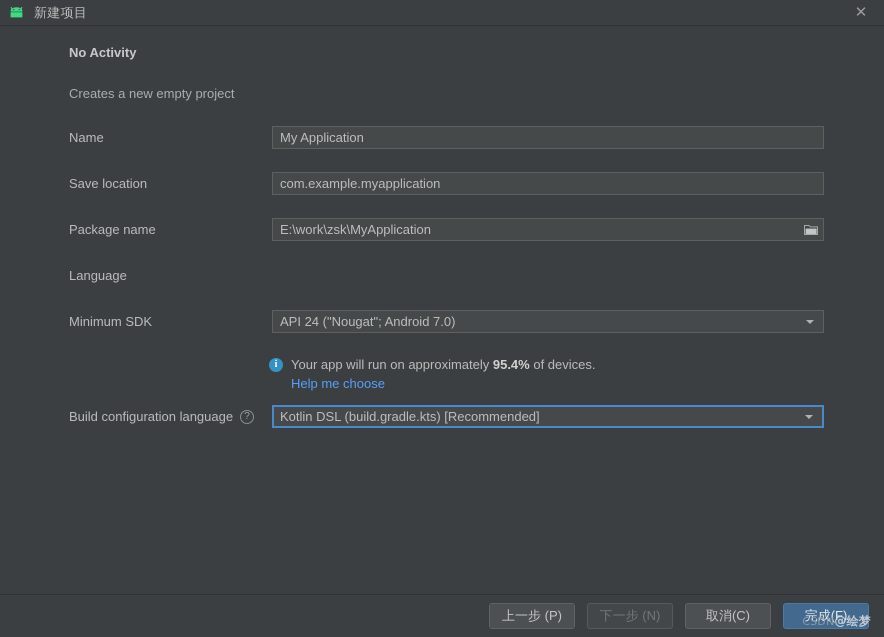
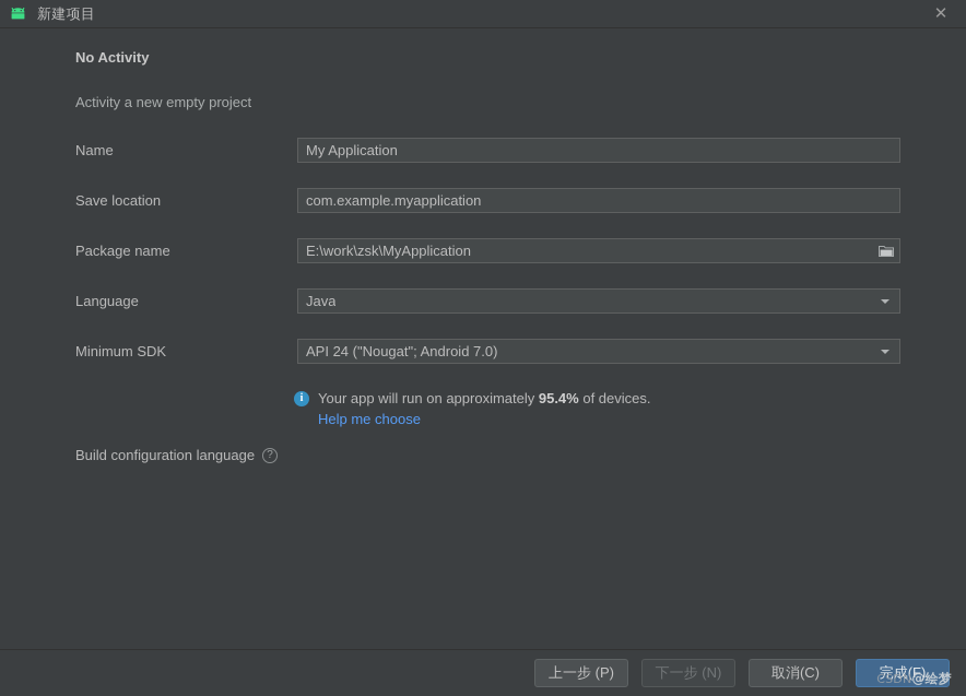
  新建项目
  ✕
  No Activity
- Creates a new empty project
+ Activity a new empty project
  Name
  My Application
  Save location
  com.example.myapplication
  Package name
  E:\work\zsk\MyApplication
  Language
+ Java
  Minimum SDK
  API 24 ("Nougat"; Android 7.0)
  i
  Your app will run on approximately 95.4% of devices.
  Help me choose
  Build configuration language
  ?
- Kotlin DSL (build.gradle.kts) [Recommended]
  上一步 (P)
  下一步 (N)
  取消(C)
  完成(F)
  CSDN@绘梦
